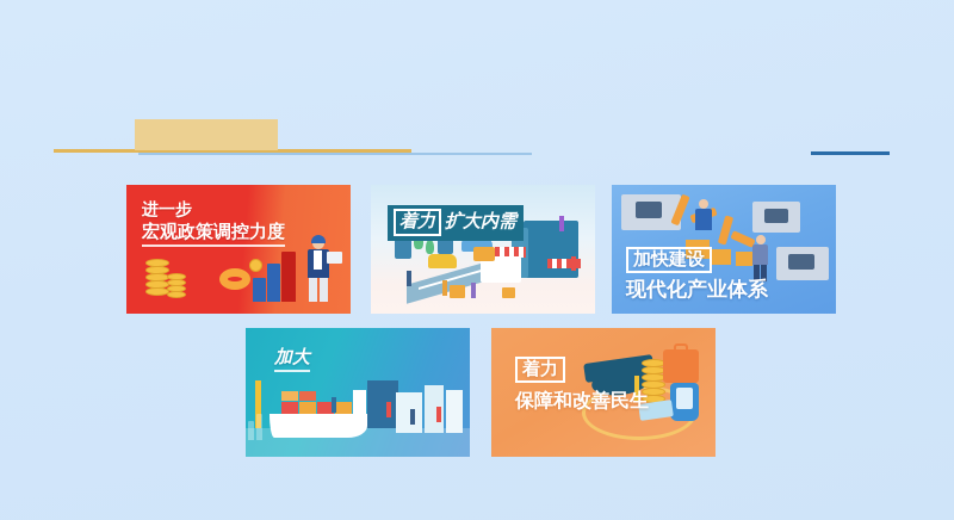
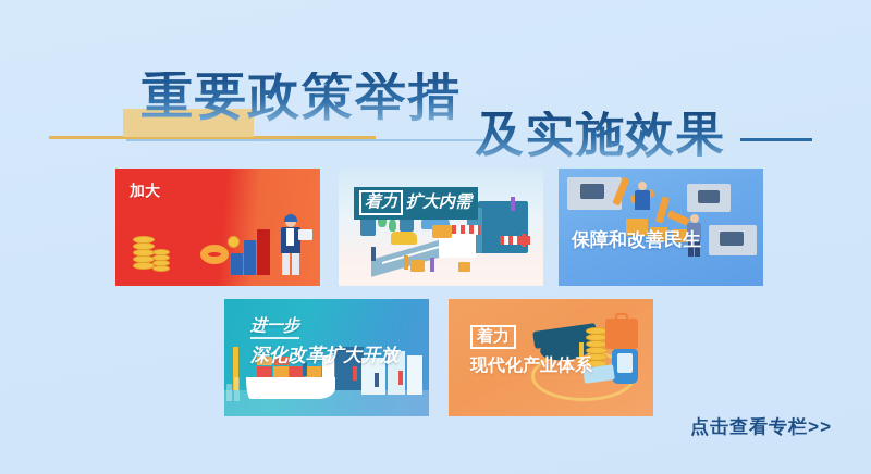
+ 重要政策举措
+ 及实施效果
- 进一步
+ 加大
- 宏观政策调控力度
  着力
  扩大内需
- 加快建设
- 现代化产业体系
+ 保障和改善民生
- 加大
+ 进一步
+ 深化改革扩大开放
  着力
- 保障和改善民生
+ 现代化产业体系
+ 点击查看专栏>>
